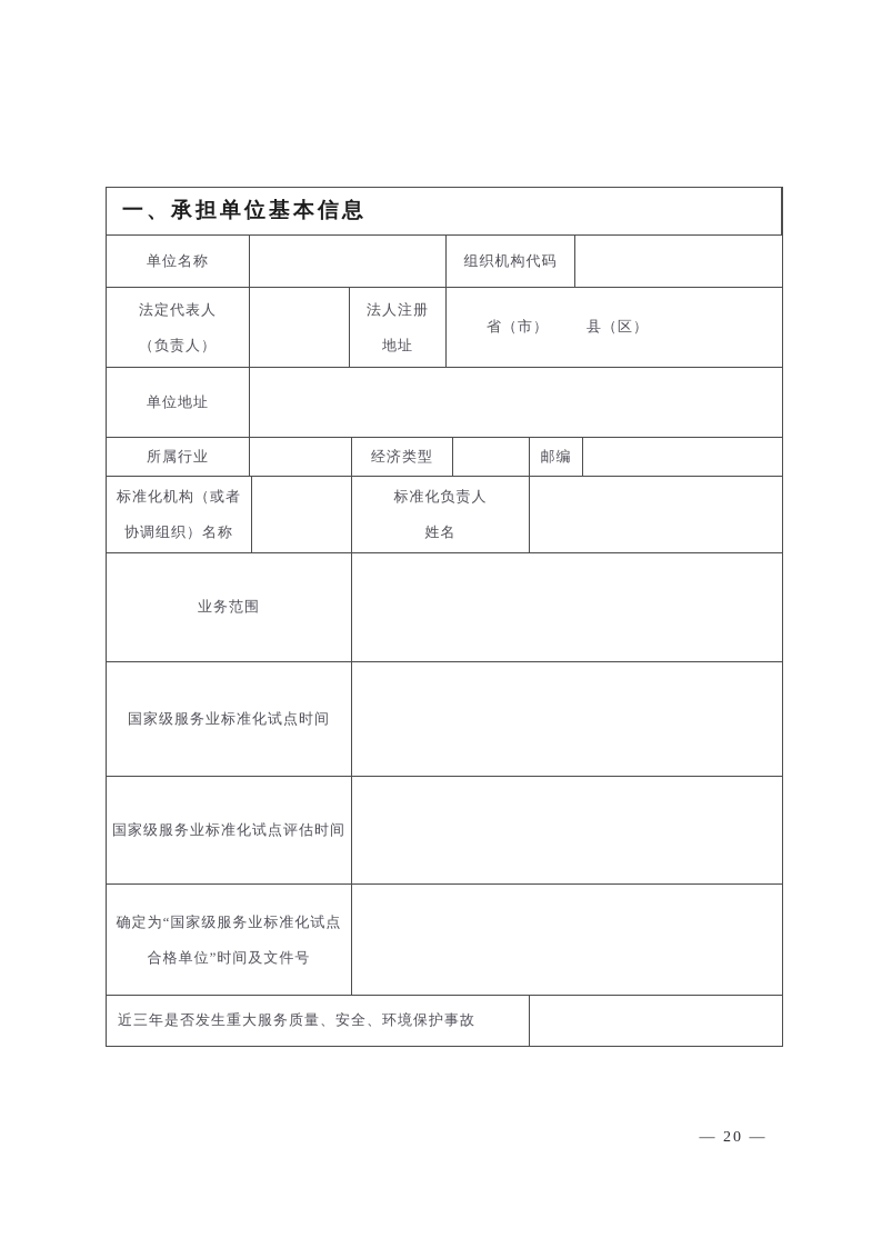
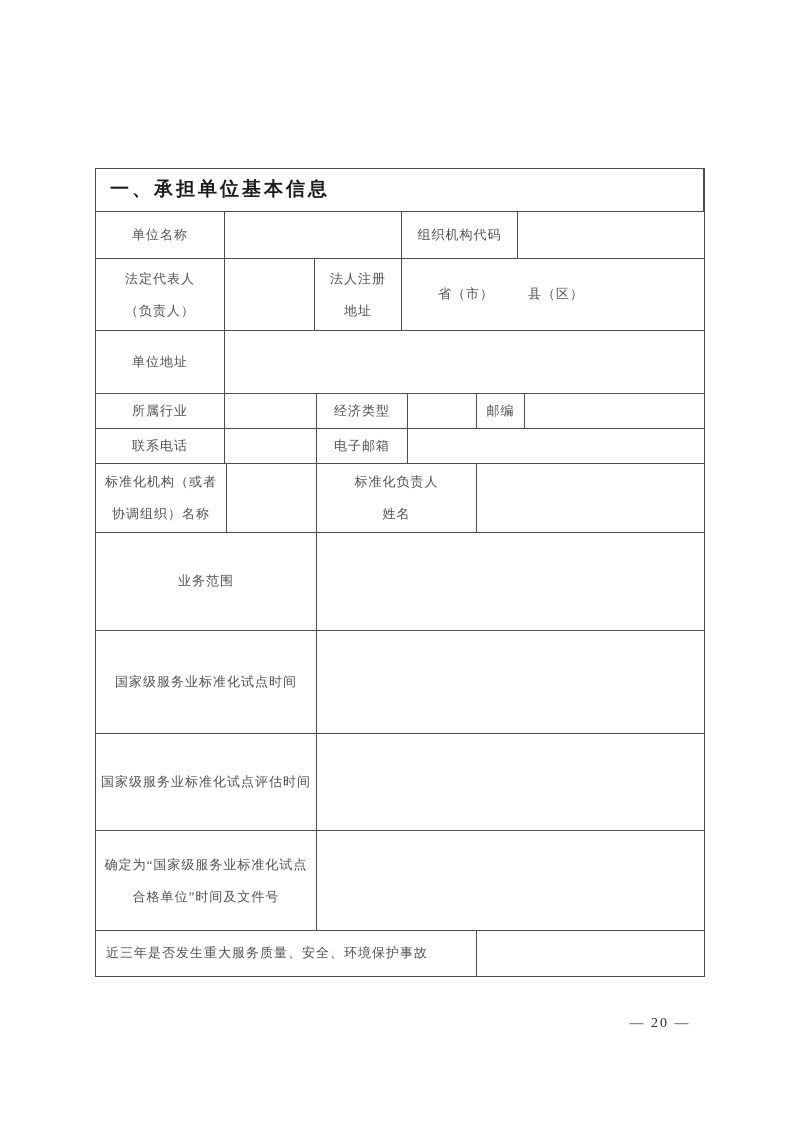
  一、承担单位基本信息
  单位名称
  组织机构代码
  法定代表人
  （负责人）
  法人注册
  地址
  省（市）
  县（区）
  单位地址
  所属行业
  经济类型
  邮编
+ 联系电话
+ 电子邮箱
  标准化机构（或者
  协调组织）名称
  标准化负责人
  姓名
  业务范围
  国家级服务业标准化试点时间
  国家级服务业标准化试点评估时间
  确定为“国家级服务业标准化试点
  合格单位”时间及文件号
  近三年是否发生重大服务质量、安全、环境保护事故
  — 20 —
